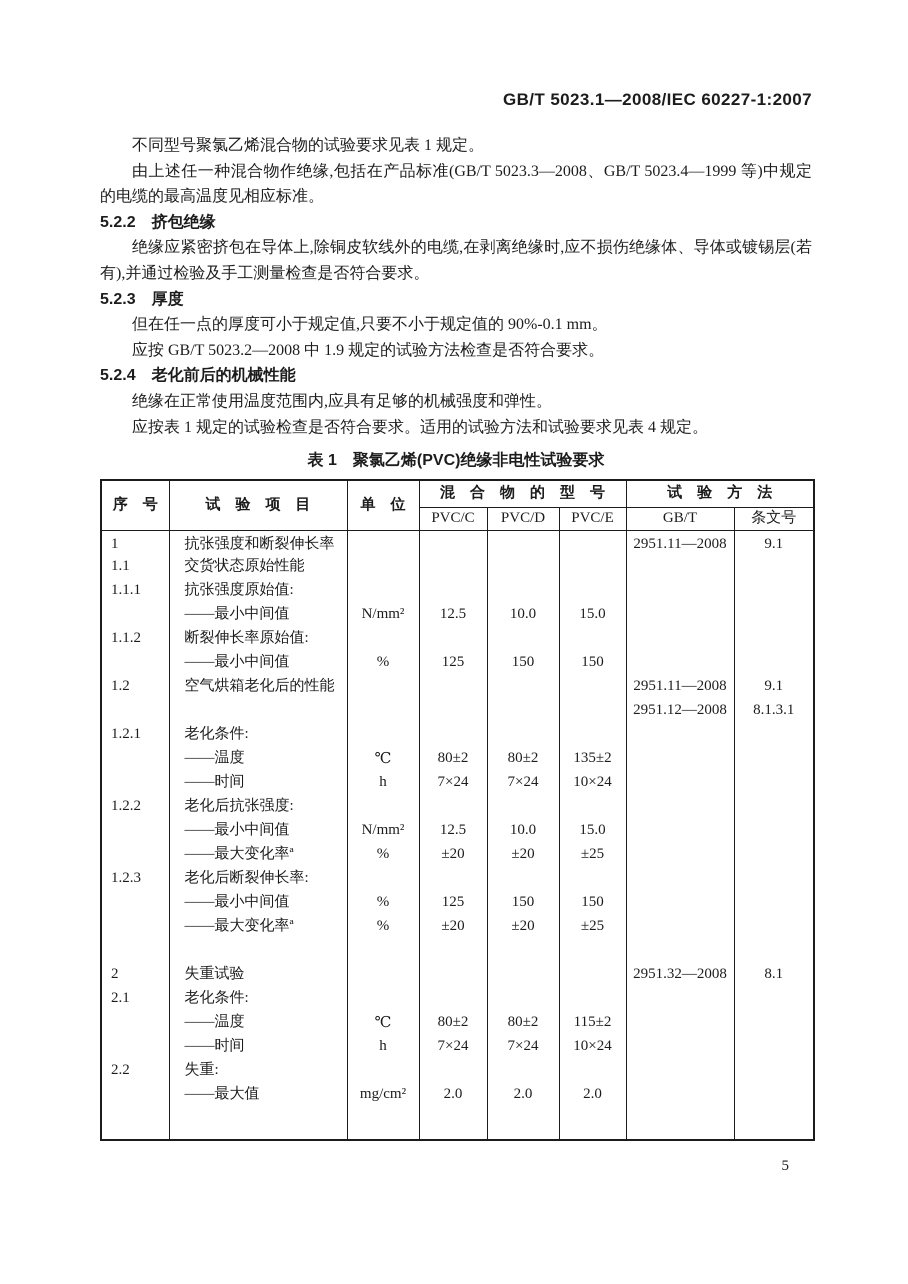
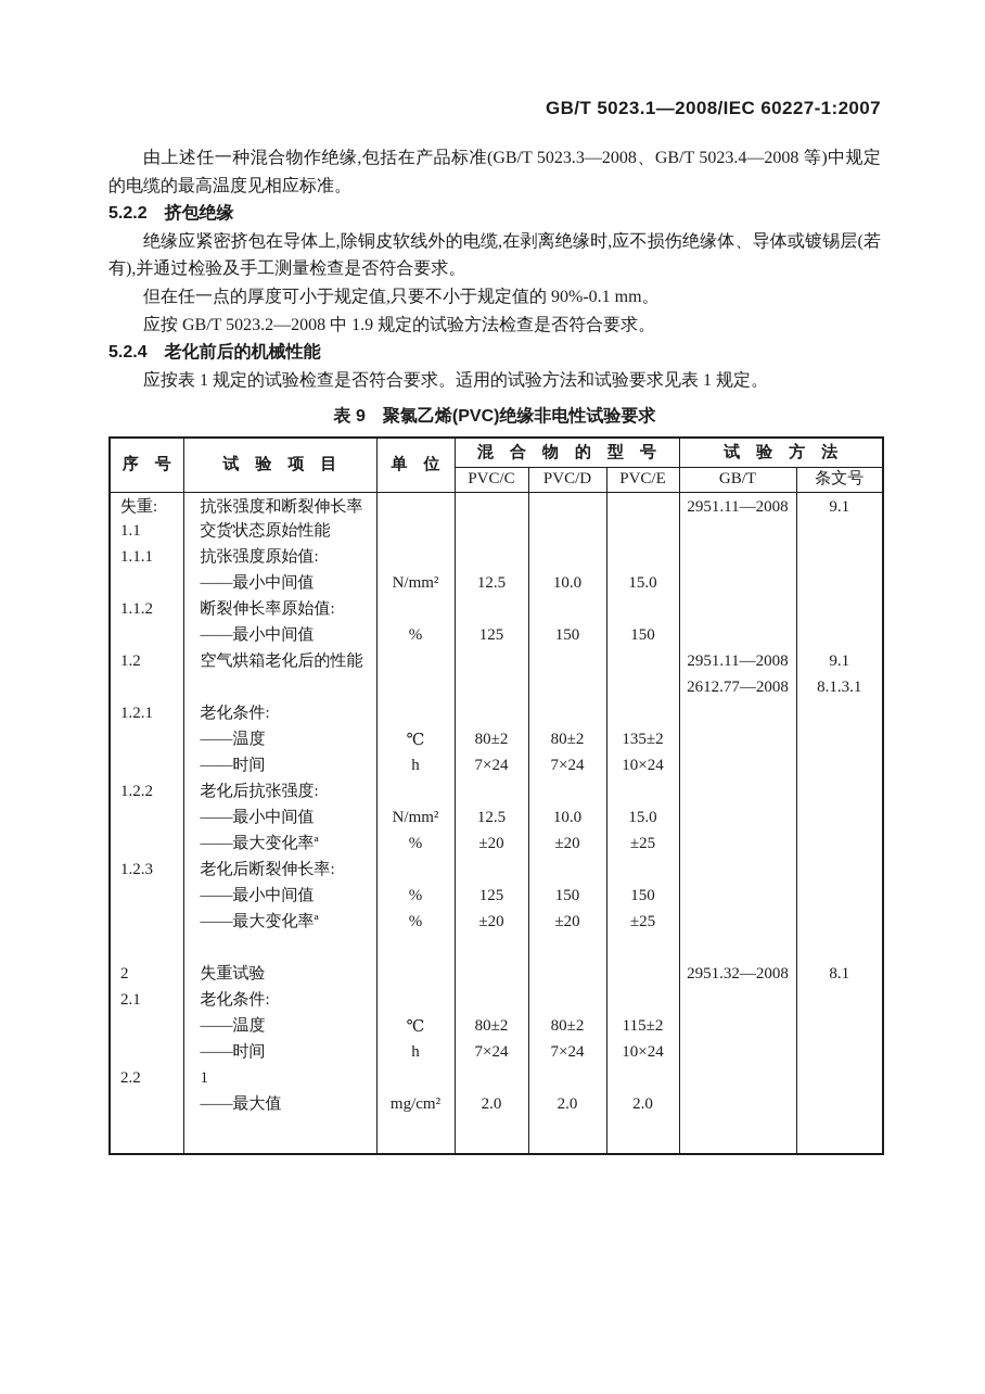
  GB/T 5023.1—2008/IEC 60227-1:2007
- 不同型号聚氯乙烯混合物的试验要求见表 1 规定。
- 由上述任一种混合物作绝缘,包括在产品标准(GB/T 5023.3—2008、GB/T 5023.4—1999 等)中规定的电缆的最高温度见相应标准。
+ 由上述任一种混合物作绝缘,包括在产品标准(GB/T 5023.3—2008、GB/T 5023.4—2008 等)中规定的电缆的最高温度见相应标准。
  5.2.2 挤包绝缘
  绝缘应紧密挤包在导体上,除铜皮软线外的电缆,在剥离绝缘时,应不损伤绝缘体、导体或镀锡层(若有),并通过检验及手工测量检查是否符合要求。
- 5.2.3 厚度
  但在任一点的厚度可小于规定值,只要不小于规定值的 90%-0.1 mm。
  应按 GB/T 5023.2—2008 中 1.9 规定的试验方法检查是否符合要求。
  5.2.4 老化前后的机械性能
- 绝缘在正常使用温度范围内,应具有足够的机械强度和弹性。
- 应按表 1 规定的试验检查是否符合要求。适用的试验方法和试验要求见表 4 规定。
+ 应按表 1 规定的试验检查是否符合要求。适用的试验方法和试验要求见表 1 规定。
- 表 1 聚氯乙烯(PVC)绝缘非电性试验要求
+ 表 9 聚氯乙烯(PVC)绝缘非电性试验要求
  序 号	试 验 项 目	单 位	混 合 物 的 型 号	试 验 方 法
  PVC/C	PVC/D	PVC/E	GB/T	条文号
- 1	抗张强度和断裂伸长率					2951.11—2008	9.1
+ 失重:	抗张强度和断裂伸长率					2951.11—2008	9.1
  1.1	交货状态原始性能
  1.1.1	抗张强度原始值:
  	——最小中间值	N/mm²	12.5	10.0	15.0
  1.1.2	断裂伸长率原始值:
  	——最小中间值	%	125	150	150
  1.2	空气烘箱老化后的性能					2951.11—2008	9.1
- 						2951.12—2008	8.1.3.1
+ 						2612.77—2008	8.1.3.1
  1.2.1	老化条件:
  	——温度	℃	80±2	80±2	135±2
  	——时间	h	7×24	7×24	10×24
  1.2.2	老化后抗张强度:
  	——最小中间值	N/mm²	12.5	10.0	15.0
  	——最大变化率ª	%	±20	±20	±25
  1.2.3	老化后断裂伸长率:
  	——最小中间值	%	125	150	150
  	——最大变化率ª	%	±20	±20	±25
  2	失重试验					2951.32—2008	8.1
  2.1	老化条件:
  	——温度	℃	80±2	80±2	115±2
  	——时间	h	7×24	7×24	10×24
- 2.2	失重:
+ 2.2	1
  	——最大值	mg/cm²	2.0	2.0	2.0
- 5
